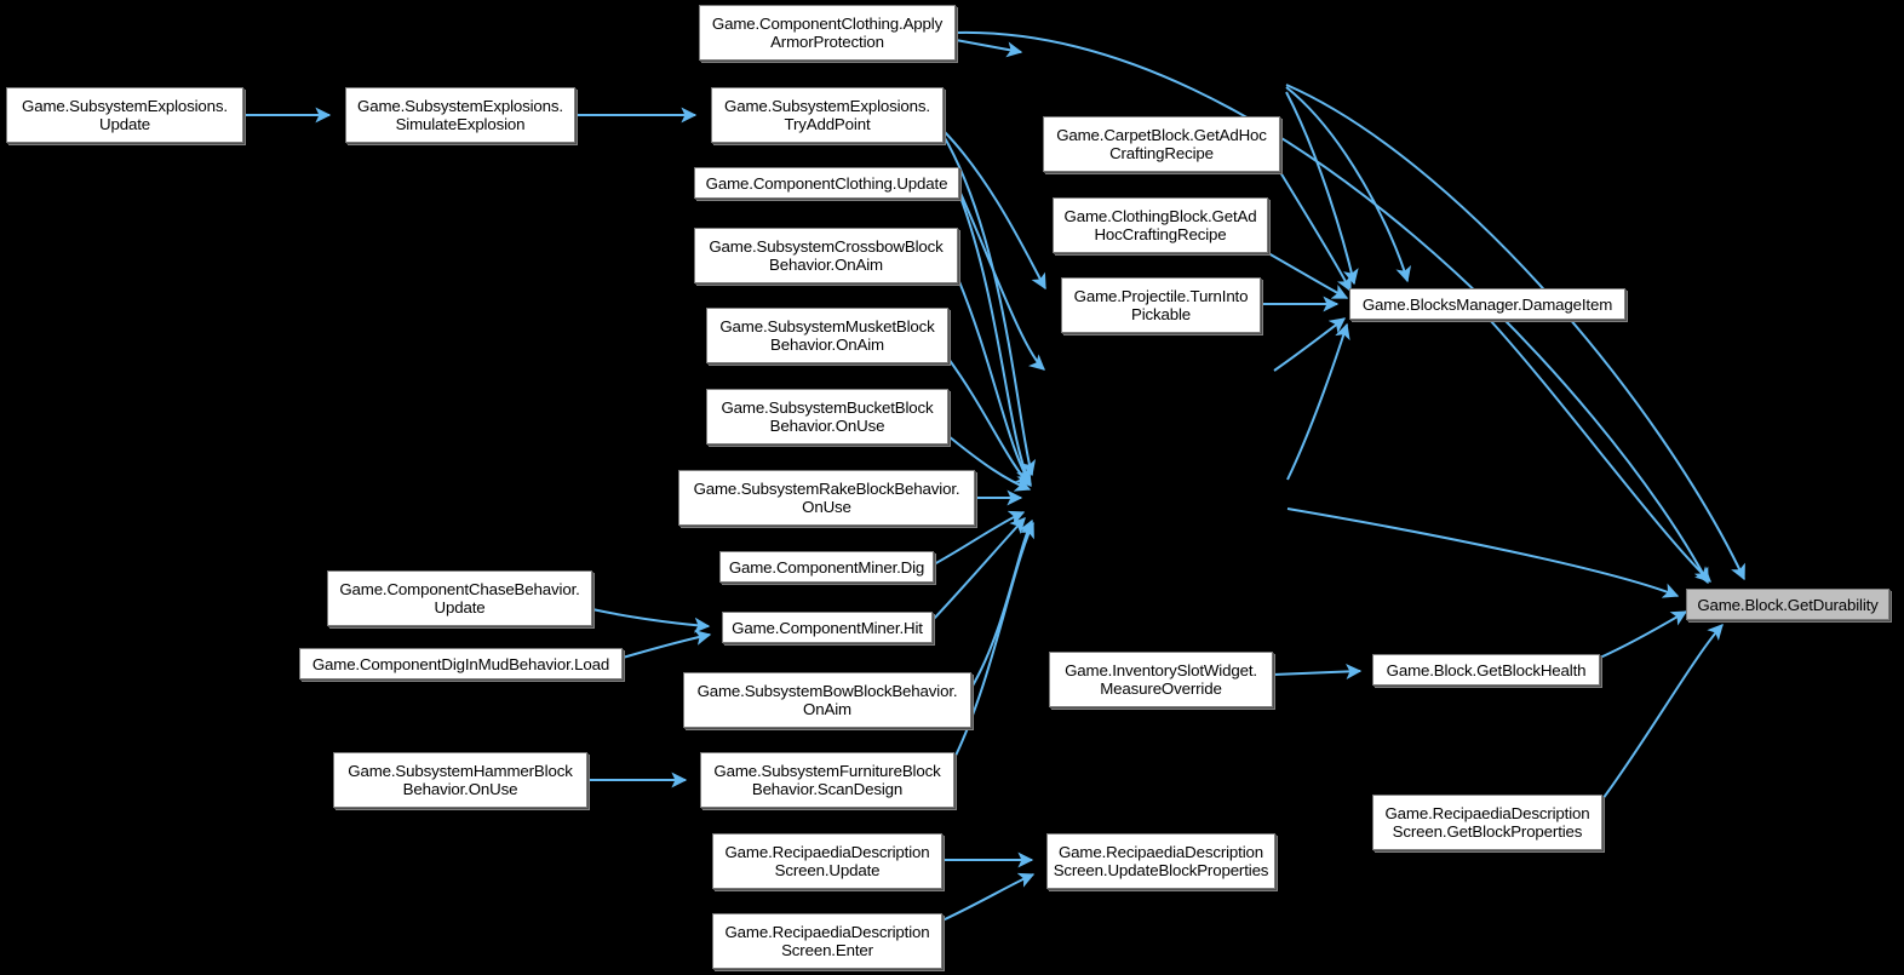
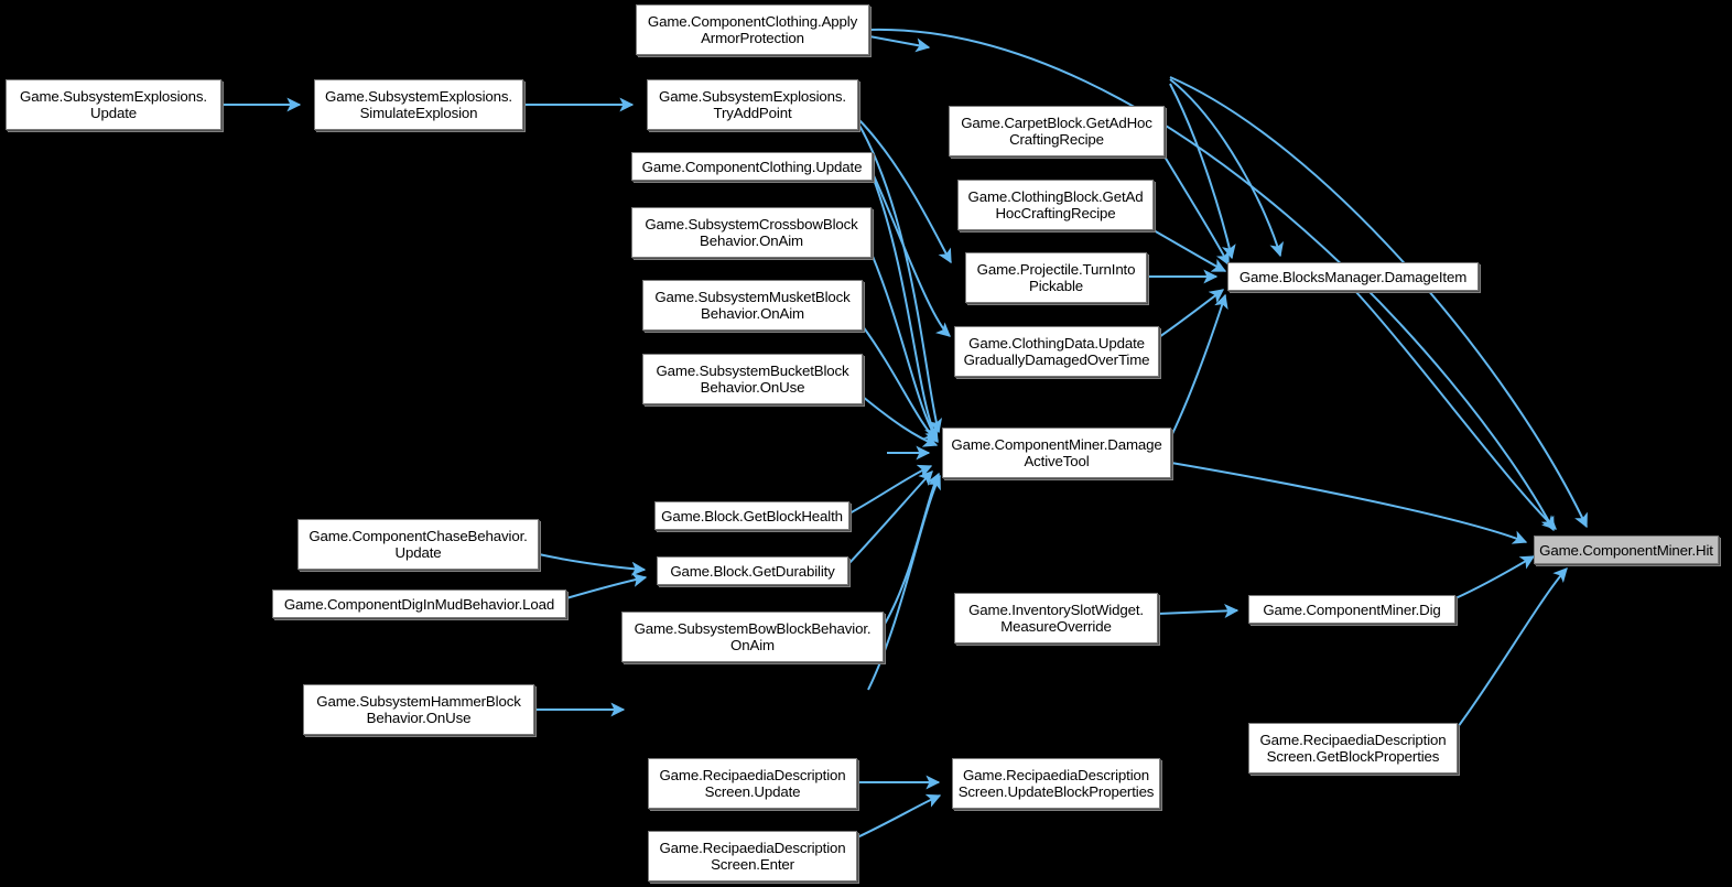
  Game.SubsystemExplosions.
  Update
  Game.SubsystemExplosions.
  SimulateExplosion
  Game.ComponentClothing.Apply
  ArmorProtection
  Game.SubsystemExplosions.
  TryAddPoint
  Game.ComponentClothing.Update
  Game.SubsystemCrossbowBlock
  Behavior.OnAim
  Game.SubsystemMusketBlock
  Behavior.OnAim
  Game.SubsystemBucketBlock
  Behavior.OnUse
- Game.SubsystemRakeBlockBehavior.
- OnUse
- Game.ComponentMiner.Dig
+ Game.Block.GetBlockHealth
  Game.ComponentChaseBehavior.
  Update
- Game.ComponentMiner.Hit
+ Game.Block.GetDurability
  Game.ComponentDigInMudBehavior.Load
  Game.SubsystemBowBlockBehavior.
  OnAim
  Game.SubsystemHammerBlock
  Behavior.OnUse
- Game.SubsystemFurnitureBlock
- Behavior.ScanDesign
  Game.RecipaediaDescription
  Screen.Update
  Game.RecipaediaDescription
  Screen.Enter
  Game.CarpetBlock.GetAdHoc
  CraftingRecipe
  Game.ClothingBlock.GetAd
  HocCraftingRecipe
  Game.Projectile.TurnInto
  Pickable
+ Game.ClothingData.Update
+ GraduallyDamagedOverTime
+ Game.ComponentMiner.Damage
+ ActiveTool
  Game.InventorySlotWidget.
  MeasureOverride
  Game.RecipaediaDescription
  Screen.UpdateBlockProperties
  Game.BlocksManager.DamageItem
- Game.Block.GetBlockHealth
+ Game.ComponentMiner.Dig
  Game.RecipaediaDescription
  Screen.GetBlockProperties
- Game.Block.GetDurability
+ Game.ComponentMiner.Hit
